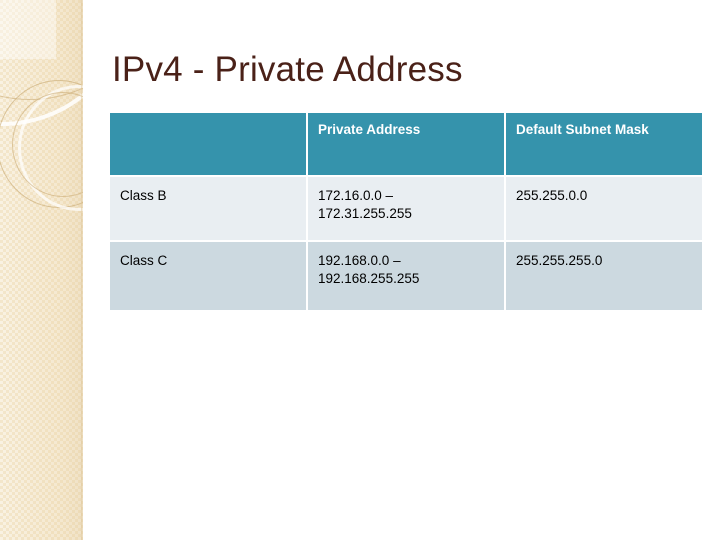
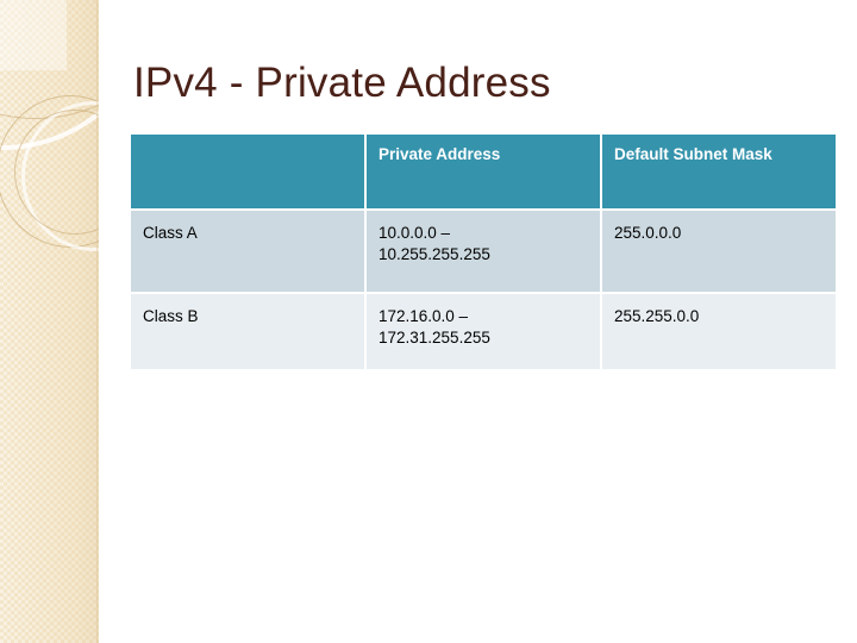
  IPv4 - Private Address
  	Private Address	Default Subnet Mask
+ Class A	10.0.0.0 – 10.255.255.255	255.0.0.0
  Class B	172.16.0.0 – 172.31.255.255	255.255.0.0
- Class C	192.168.0.0 – 192.168.255.255	255.255.255.0
